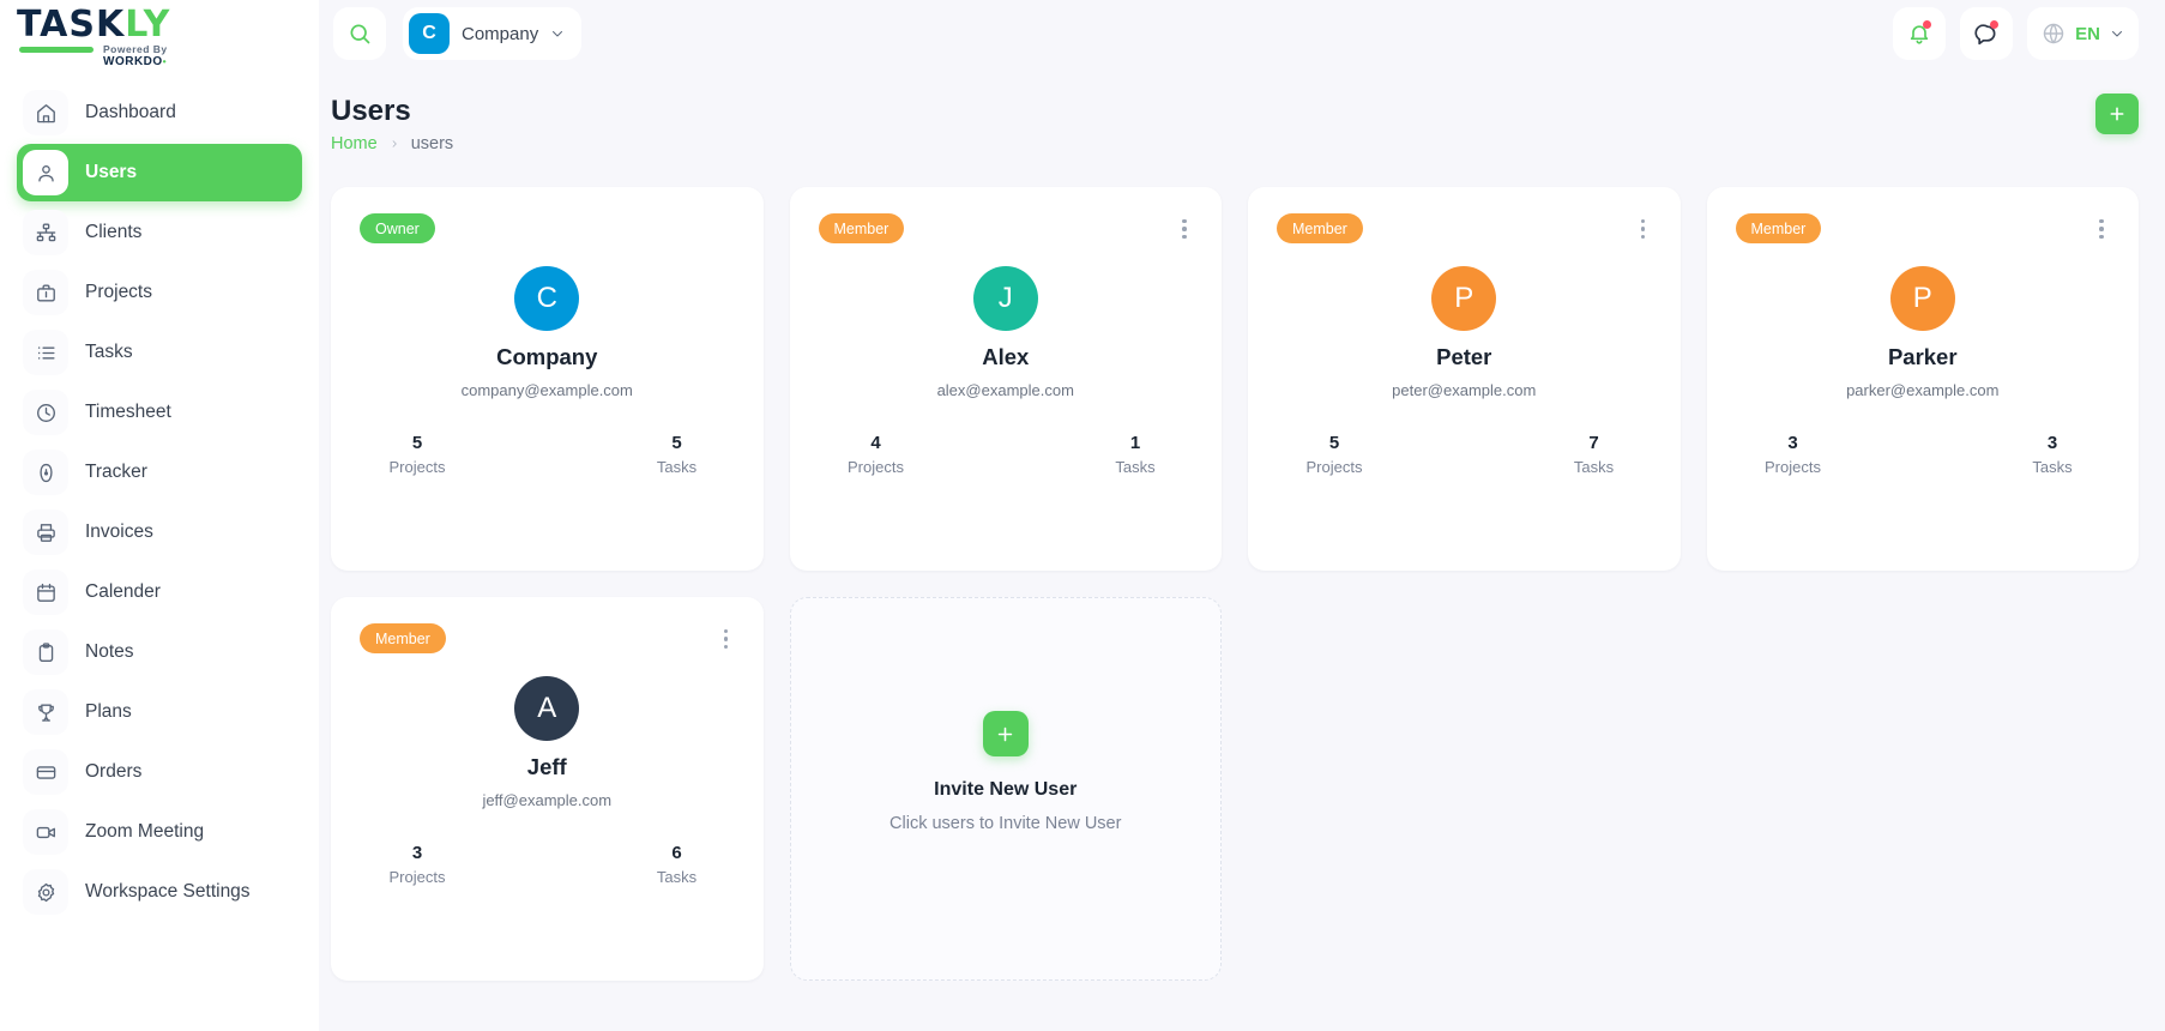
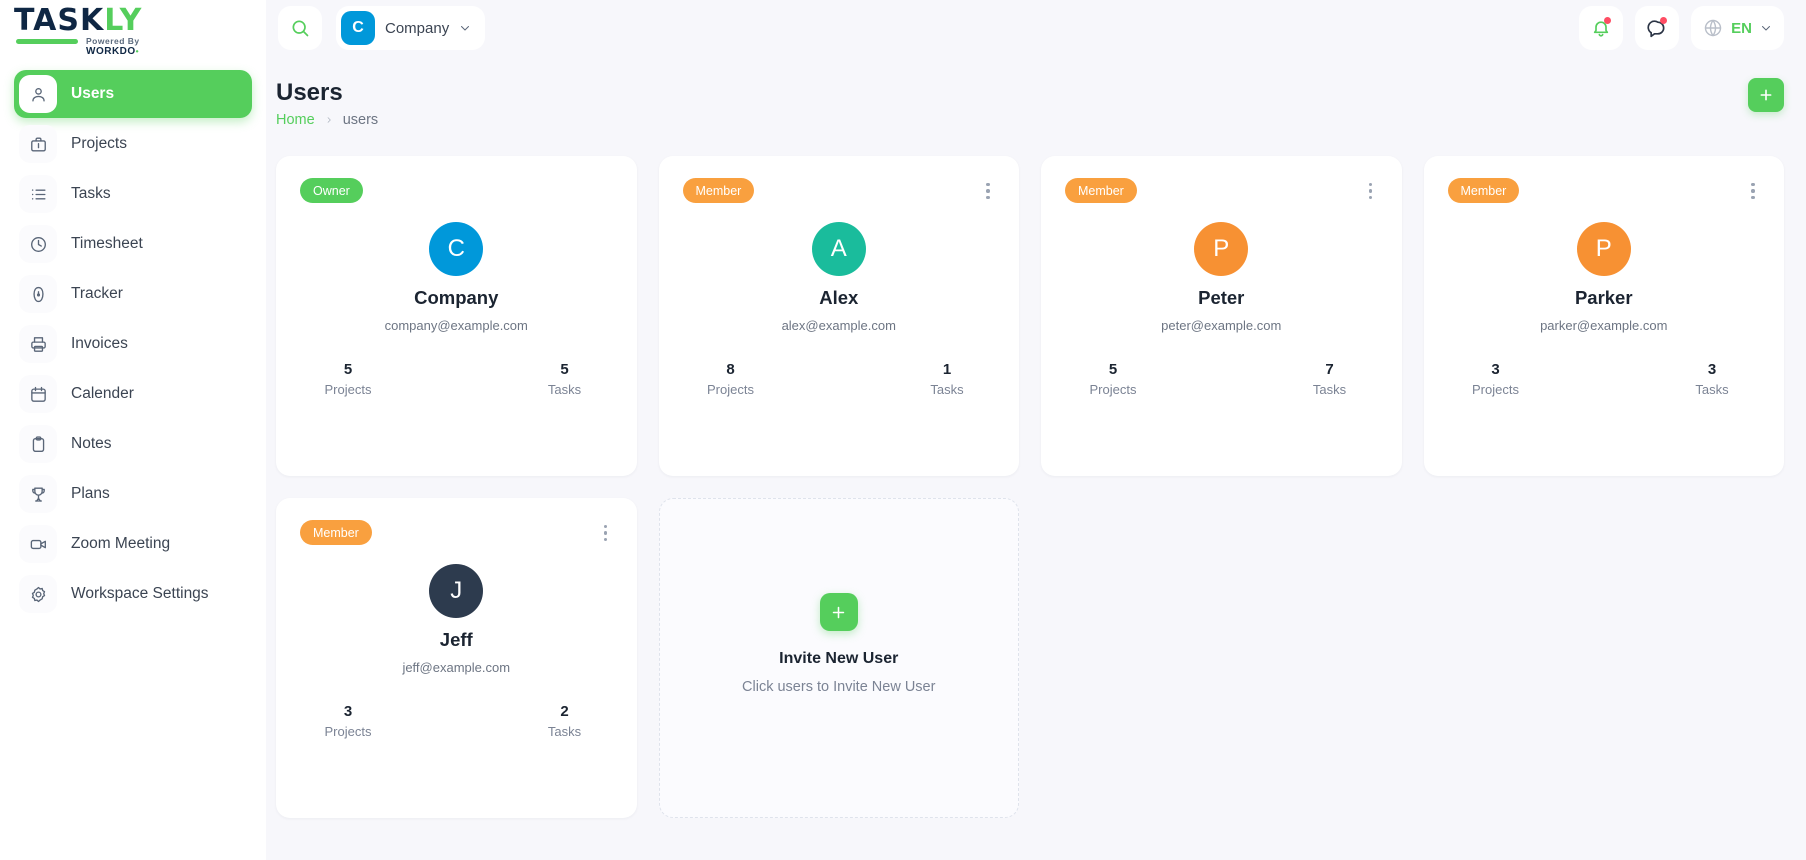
  TASKLY
  Powered By WORKDO•
- Dashboard
  Users
- Clients
  Projects
  Tasks
  Timesheet
  Tracker
  Invoices
  Calender
  Notes
  Plans
- Orders
  Zoom Meeting
  Workspace Settings
  C
  Company
  EN
  Users
  Home
  users
  Owner
  C
  Company
  company@example.com
  5
  Projects
  5
  Tasks
  Member
- J
+ A
  Alex
  alex@example.com
- 4
+ 8
  Projects
  1
  Tasks
  Member
  P
  Peter
  peter@example.com
  5
  Projects
  7
  Tasks
  Member
  P
  Parker
  parker@example.com
  3
  Projects
  3
  Tasks
  Member
- A
+ J
  Jeff
  jeff@example.com
  3
  Projects
- 6
+ 2
  Tasks
  Invite New User
  Click users to Invite New User
